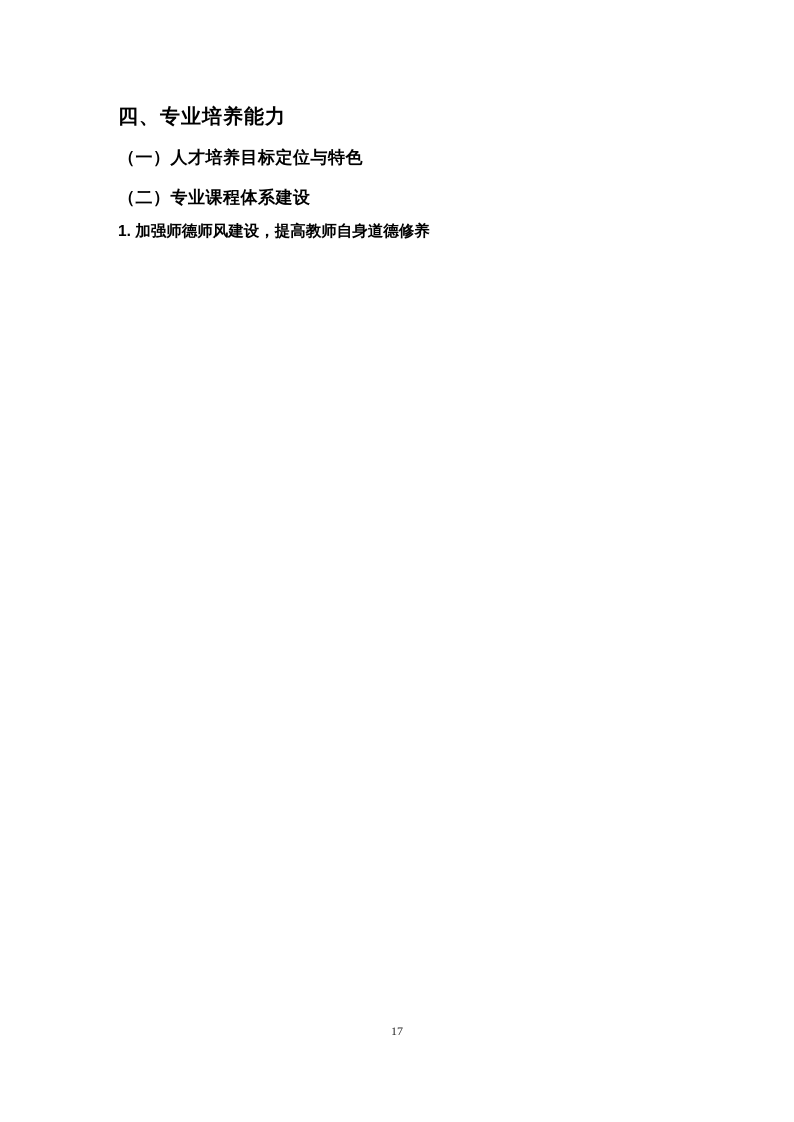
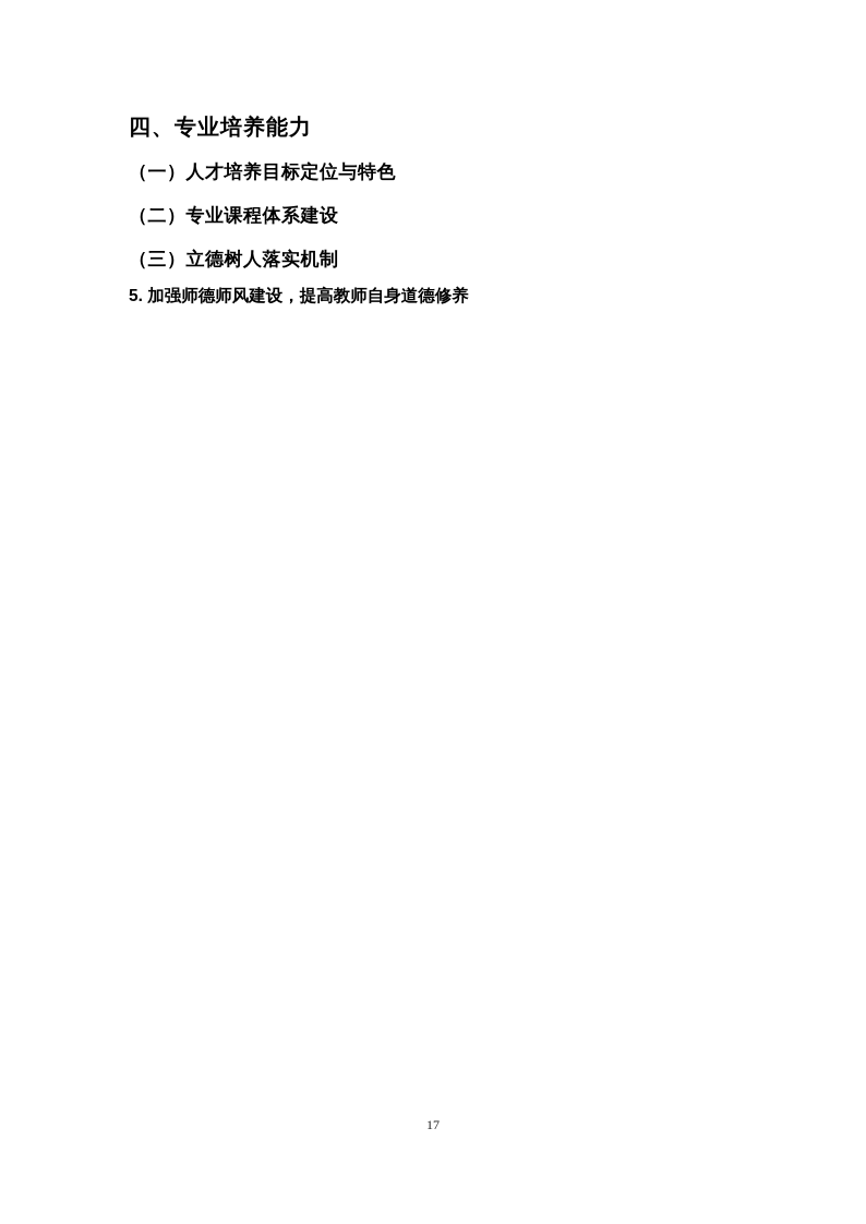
  四、专业培养能力
  （一）人才培养目标定位与特色
  （二）专业课程体系建设
+ （三）立德树人落实机制
- 1. 加强师德师风建设，提高教师自身道德修养
+ 5. 加强师德师风建设，提高教师自身道德修养
  17
